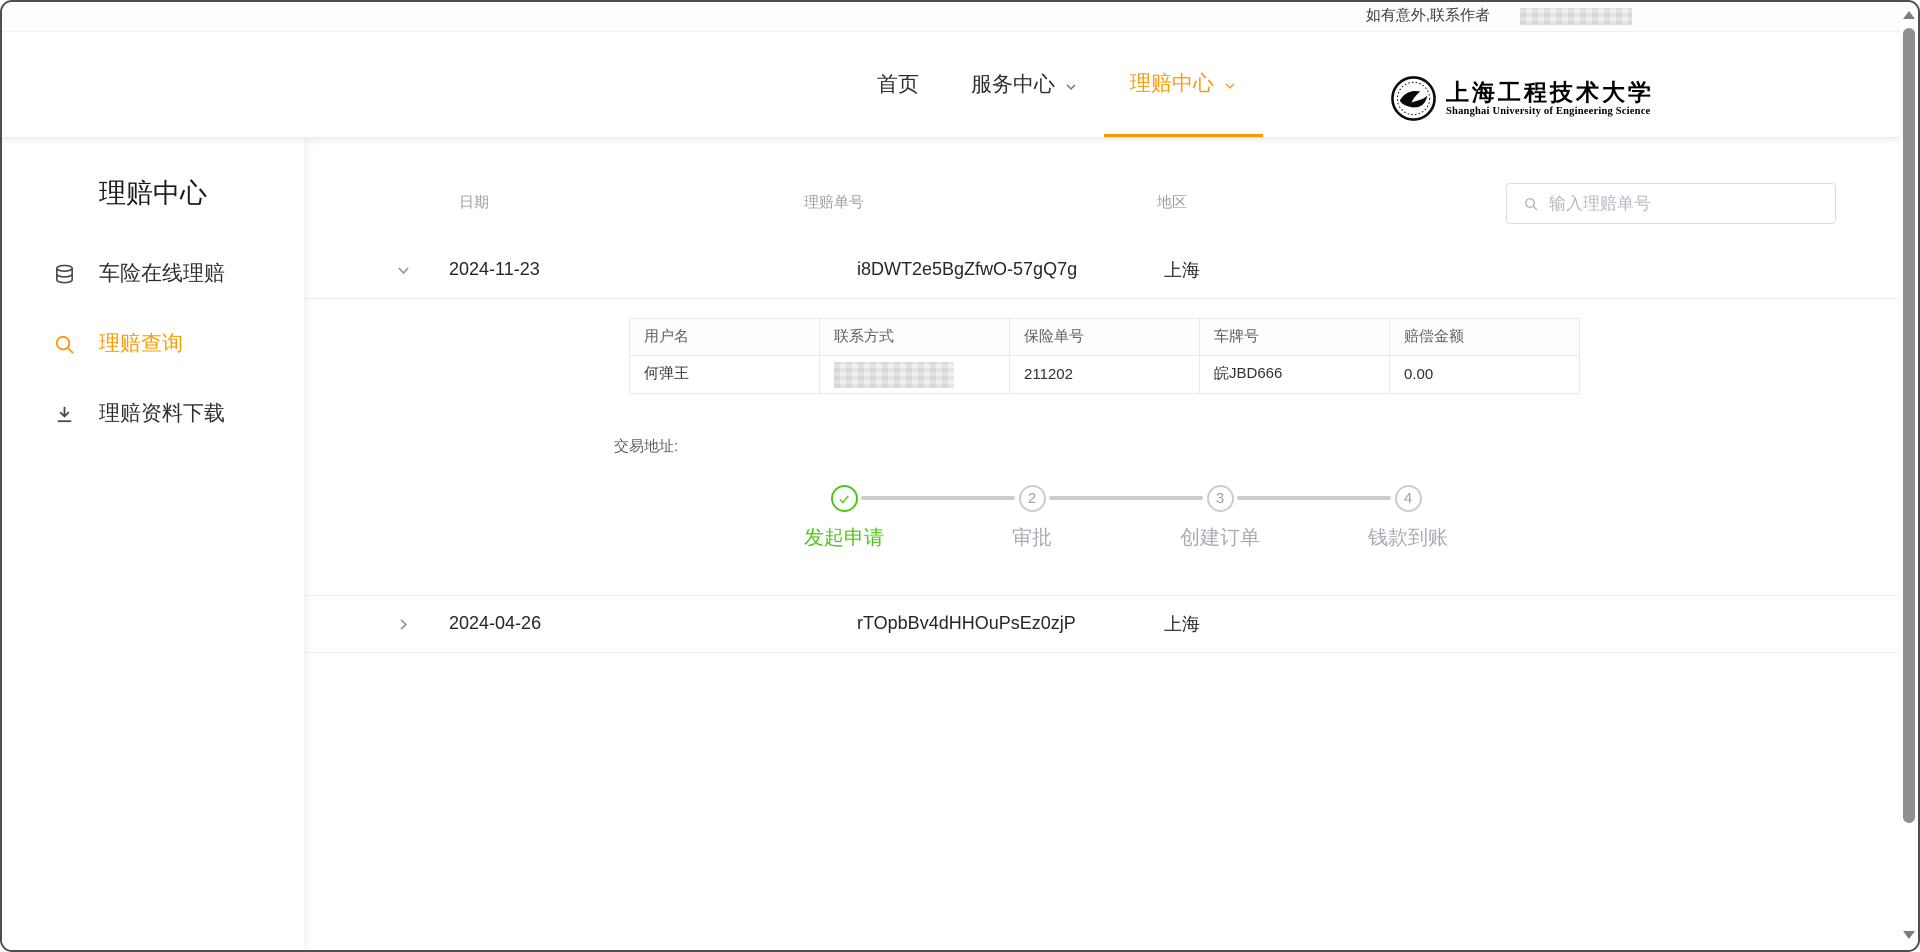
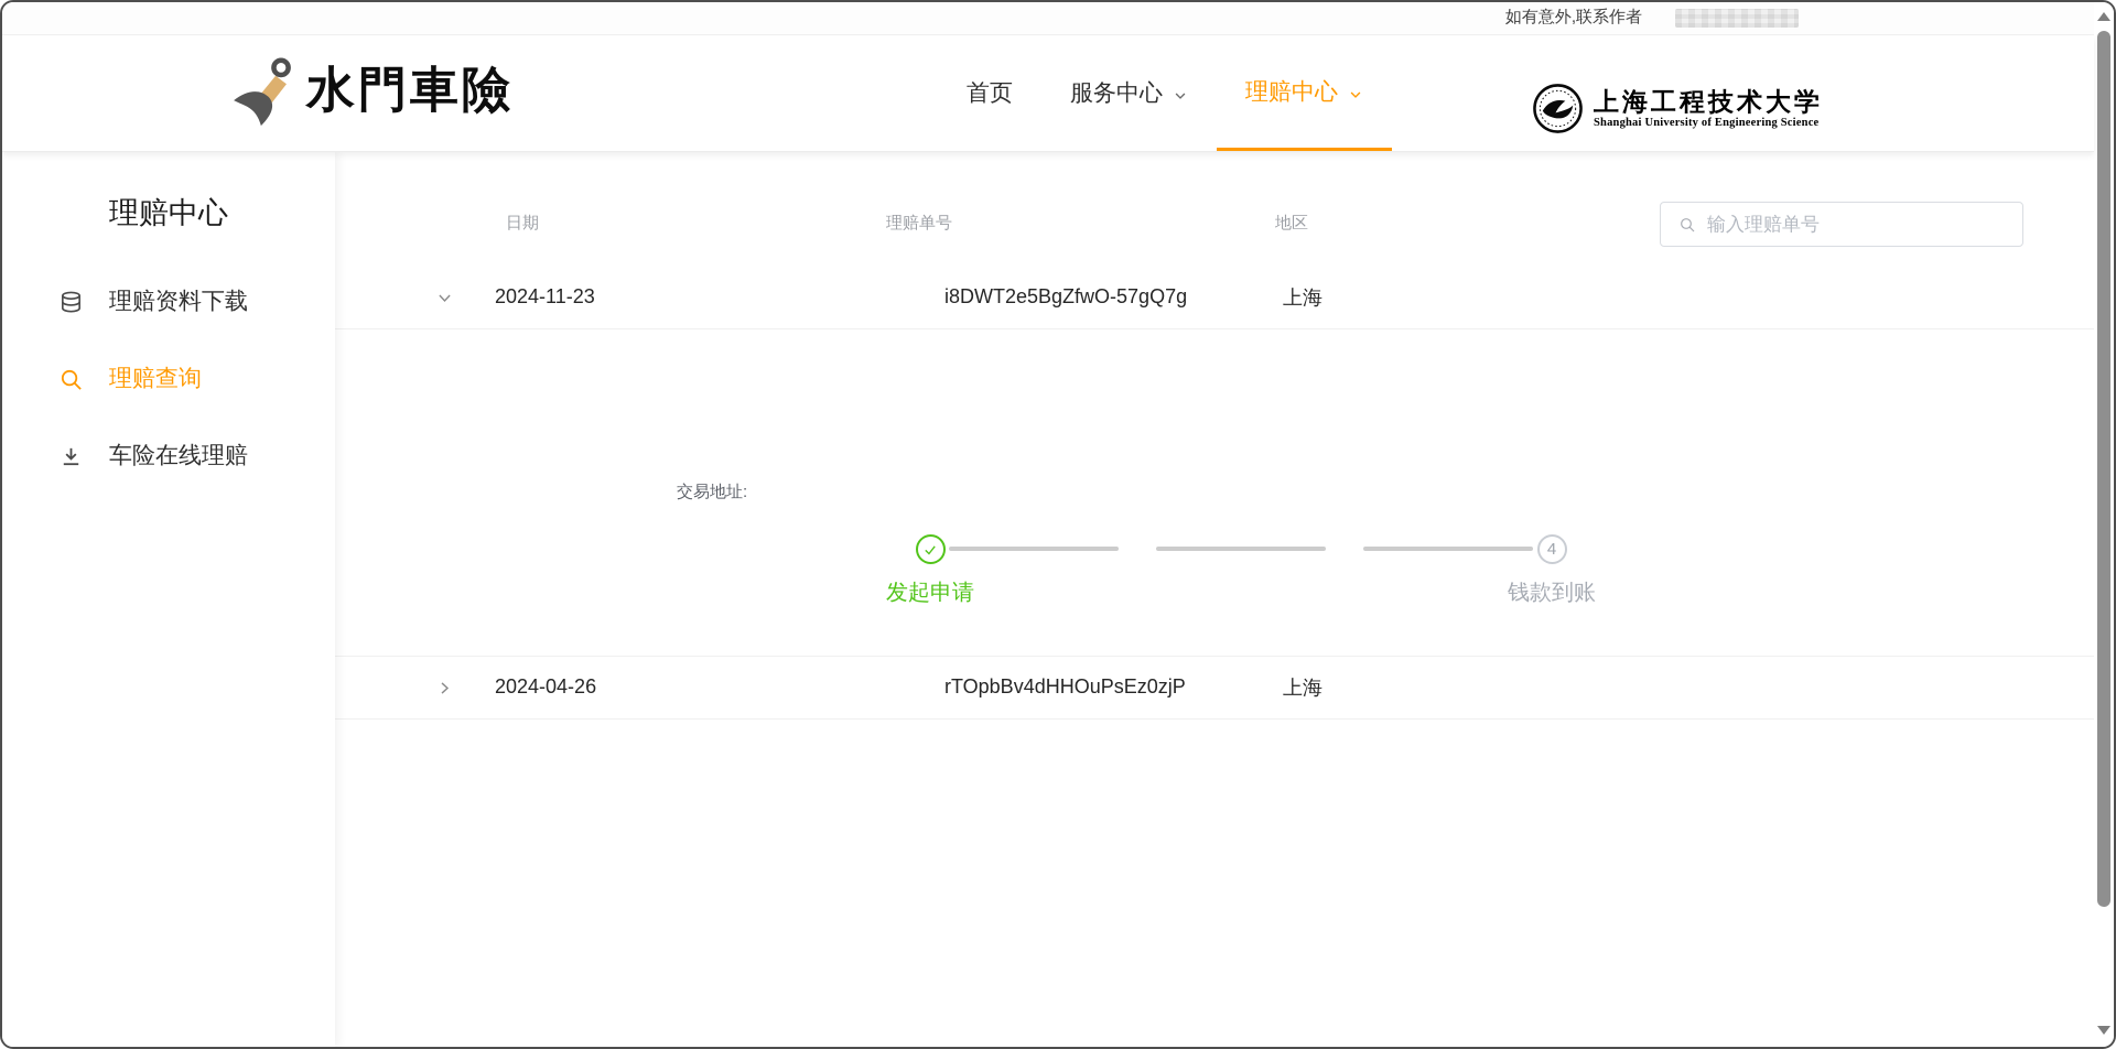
  如有意外,联系作者
+ 水門車險
  首页
  服务中心
  理赔中心
  上海工程技术大学
  Shanghai University of Engineering Science
  理赔中心
- 车险在线理赔
+ 理赔资料下载
  理赔查询
- 理赔资料下载
+ 车险在线理赔
  日期
  理赔单号
  地区
  输入理赔单号
  2024-11-23
  i8DWT2e5BgZfwO-57gQ7g
  上海
- 用户名	联系方式	保险单号	车牌号	赔偿金额
- 何弹王		211202	皖JBD666	0.00
  交易地址:
  发起申请
- 2
- 审批
- 3
- 创建订单
  4
  钱款到账
  2024-04-26
  rTOpbBv4dHHOuPsEz0zjP
  上海
